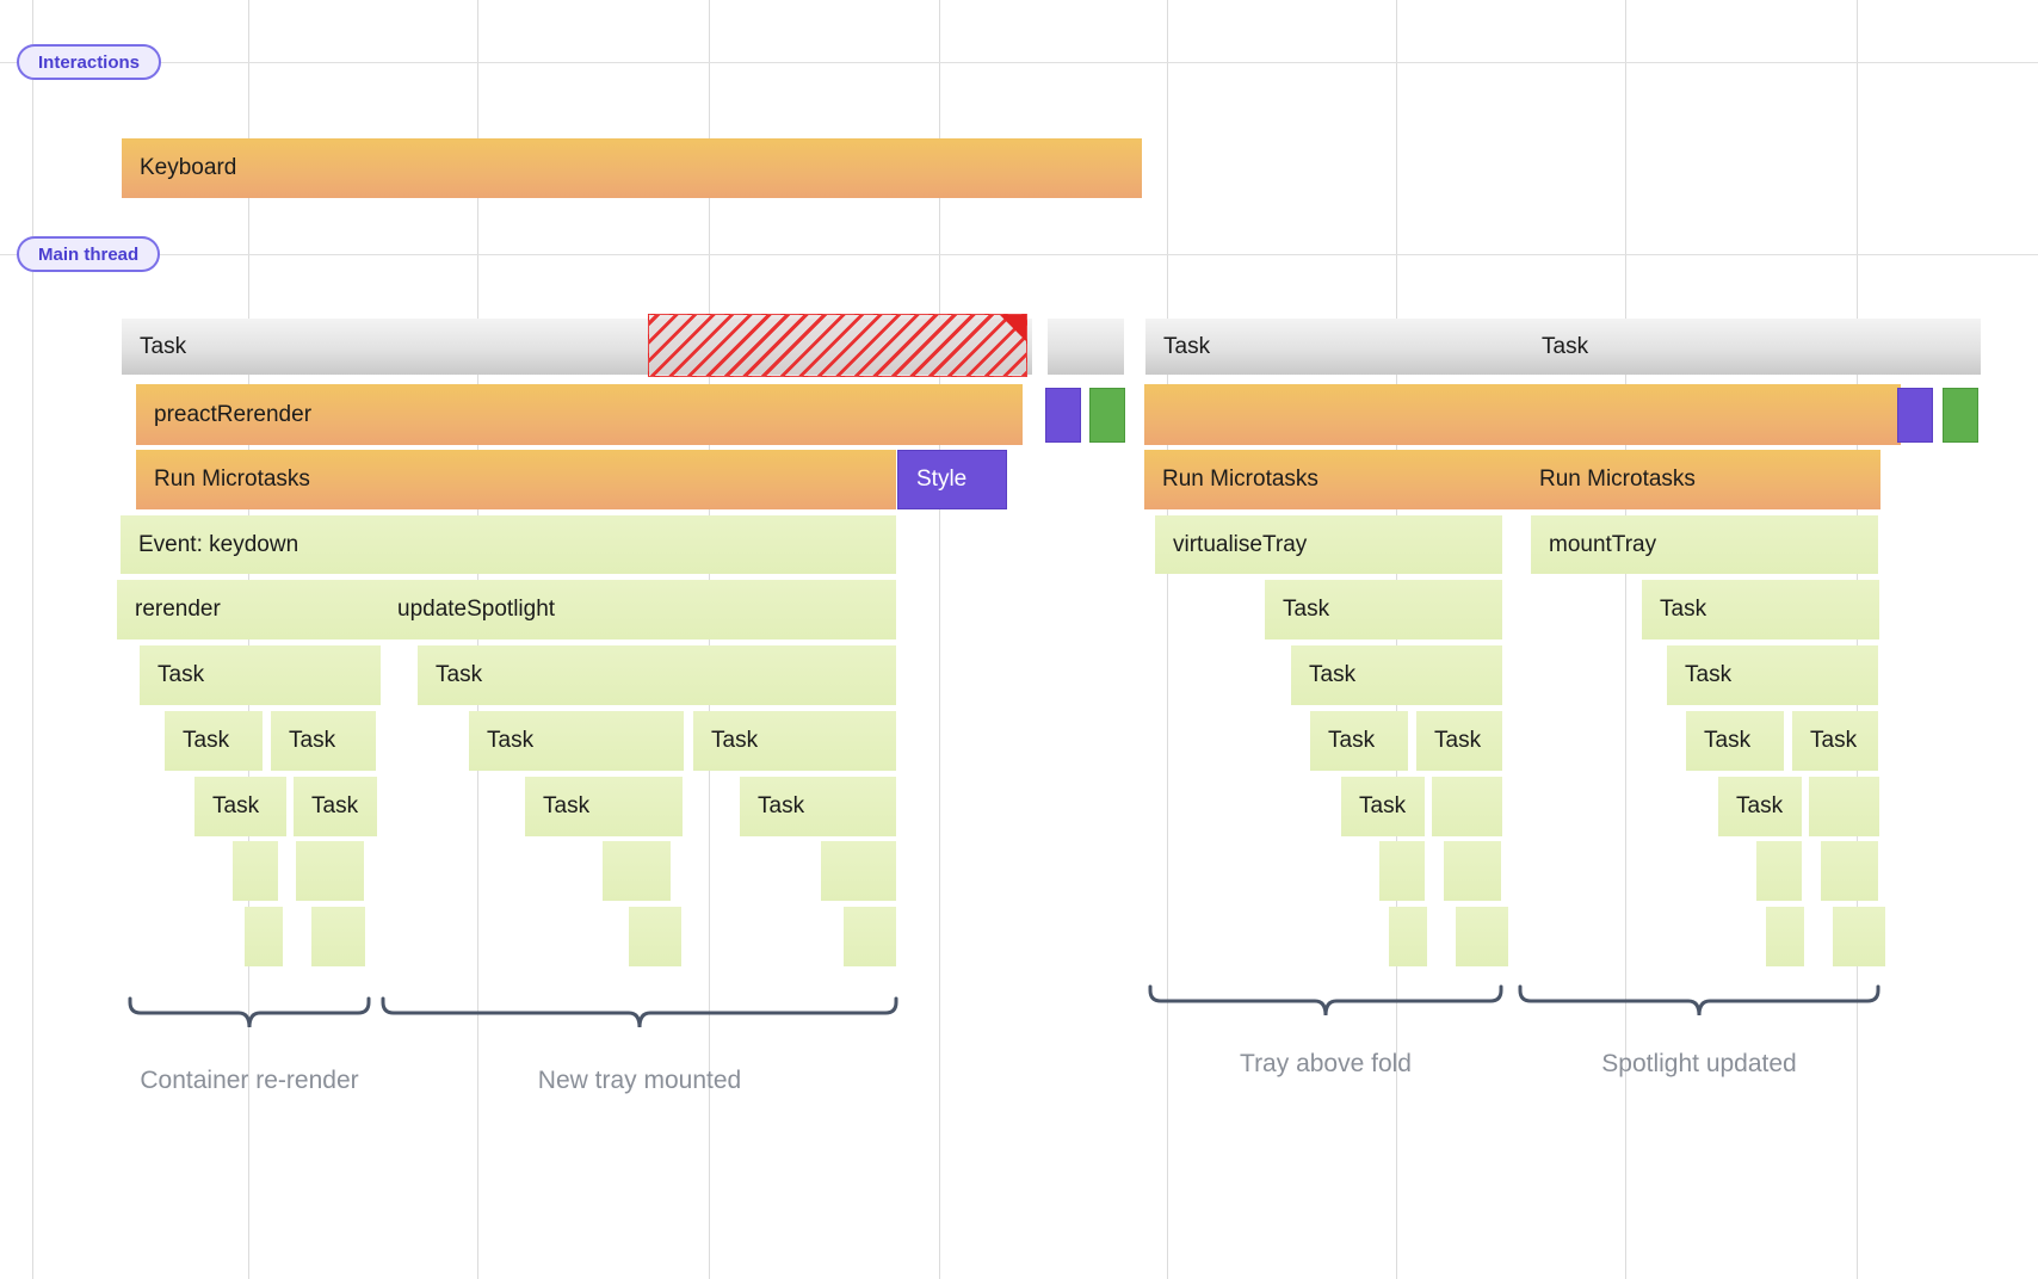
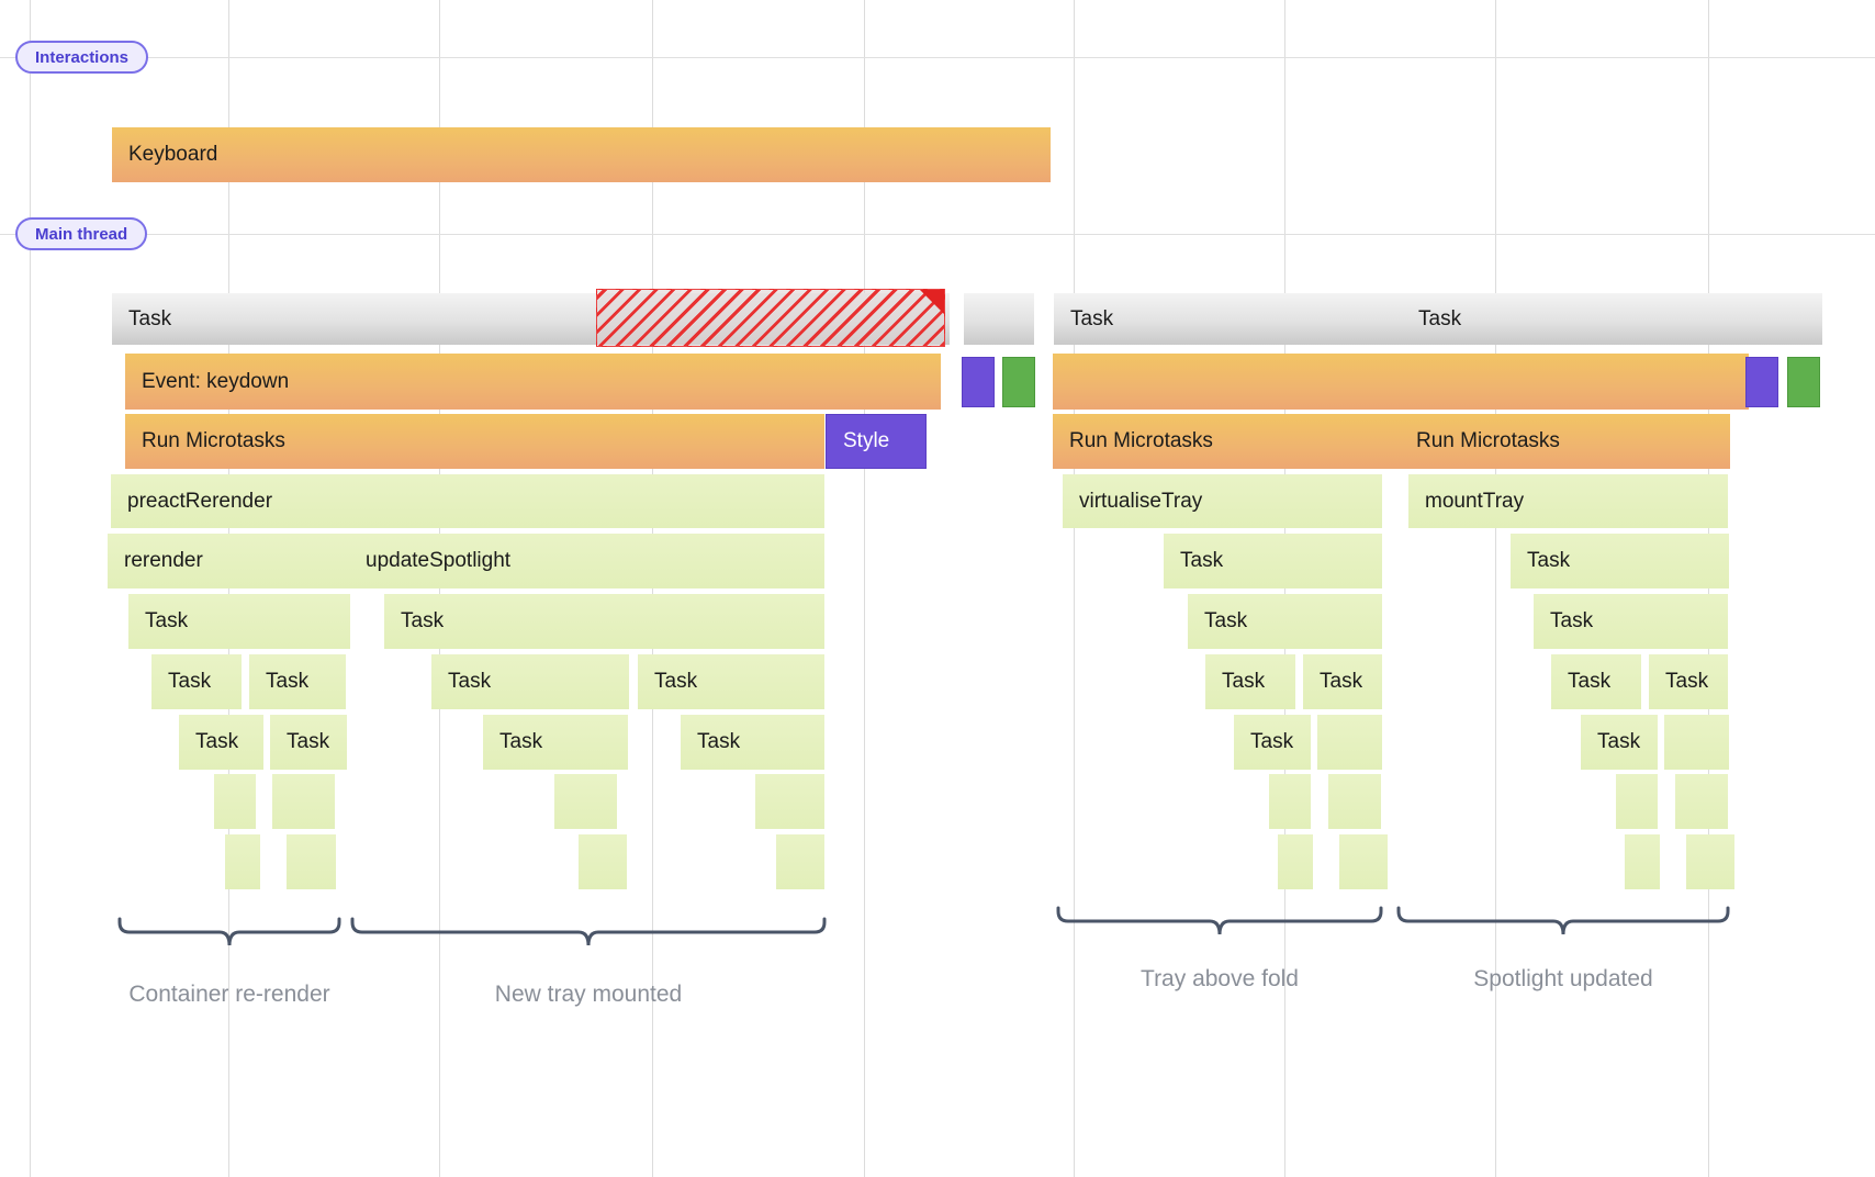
  Interactions
  Main thread
  Keyboard
  Task
  Task
  Task
- preactRerender
+ Event: keydown
  Run Microtasks
  Style
  Run Microtasks
  Run Microtasks
- Event: keydown
+ preactRerender
  virtualiseTray
  mountTray
  rerender
  updateSpotlight
  Task
  Task
  Task
  Task
  Task
  Task
  Task
  Task
  Task
  Task
  Task
  Task
  Task
  Task
  Task
  Task
  Task
  Task
  Task
  Task
  Container re-render
  New tray mounted
  Tray above fold
  Spotlight updated
